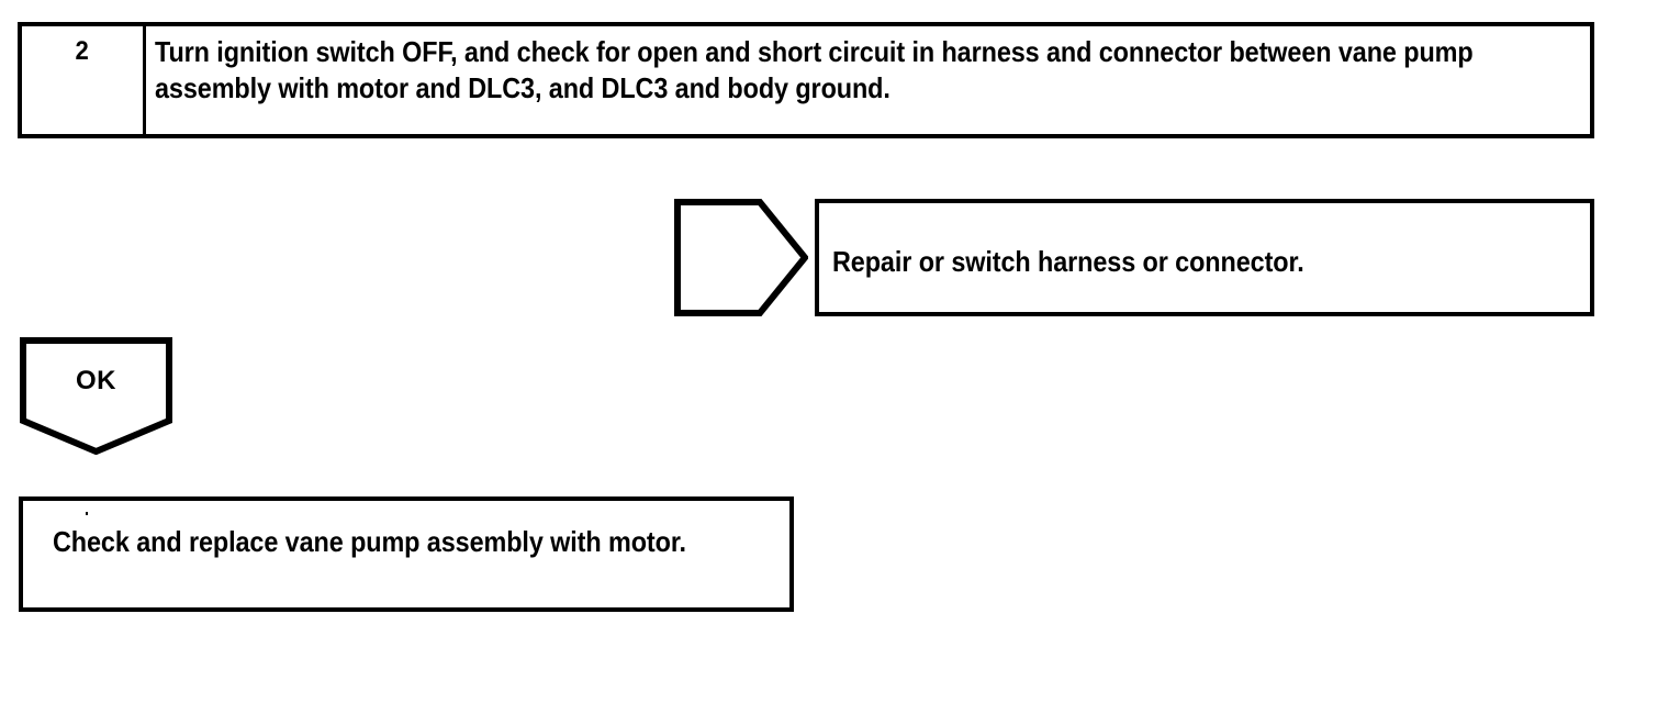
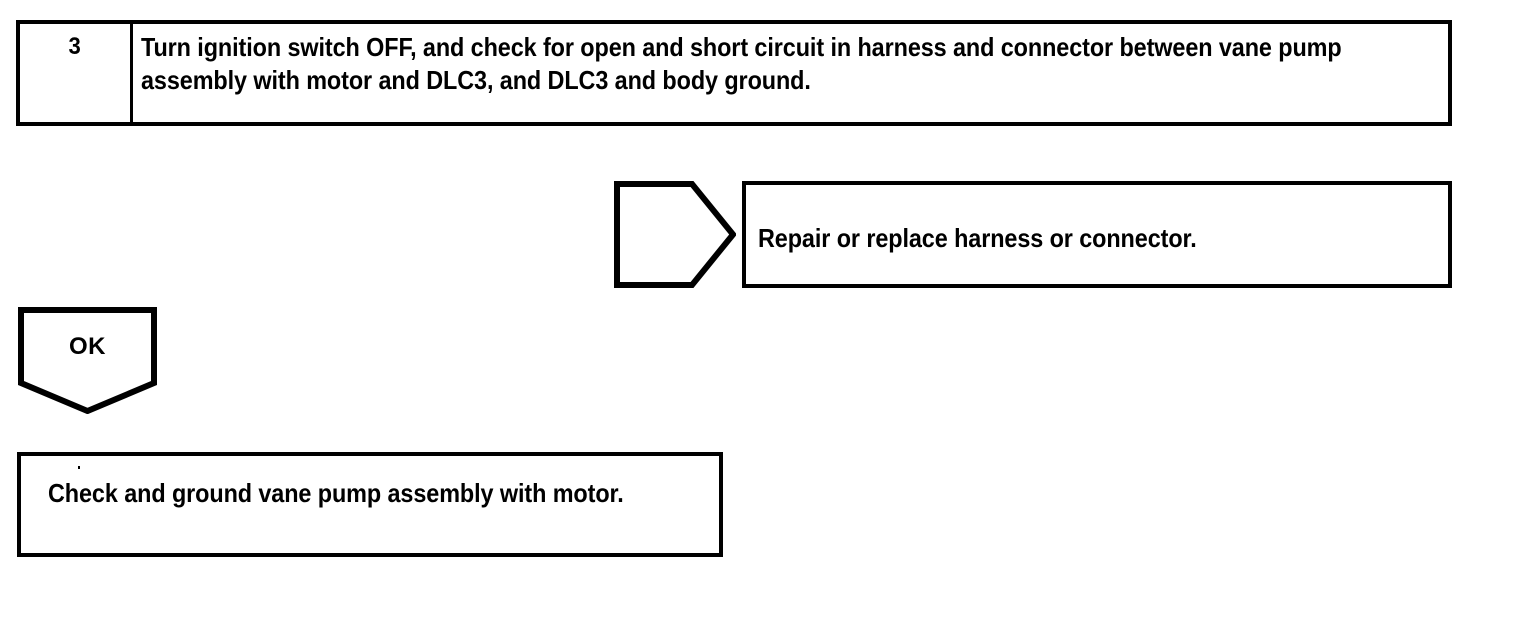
- 2
+ 3
  Turn ignition switch OFF, and check for open and short circuit in harness and connector between vane pump assembly with motor and DLC3, and DLC3 and body ground.
- Repair or switch harness or connector.
+ Repair or replace harness or connector.
  OK
- Check and replace vane pump assembly with motor.
+ Check and ground vane pump assembly with motor.
